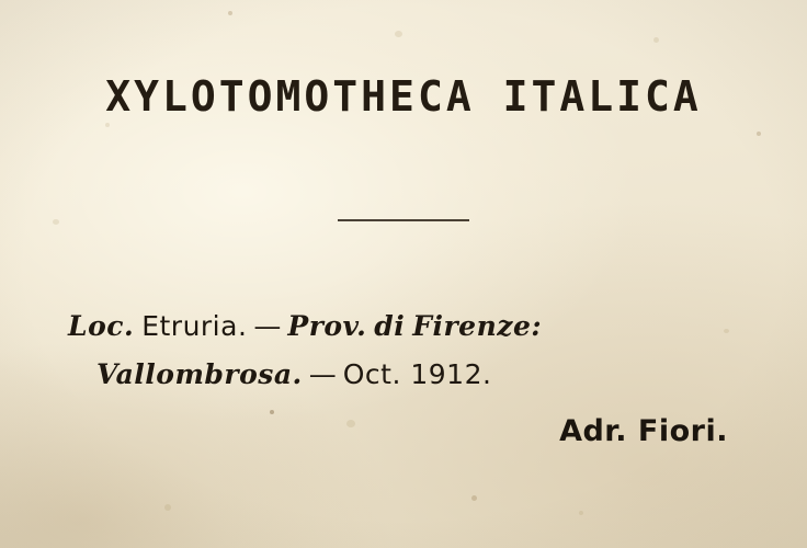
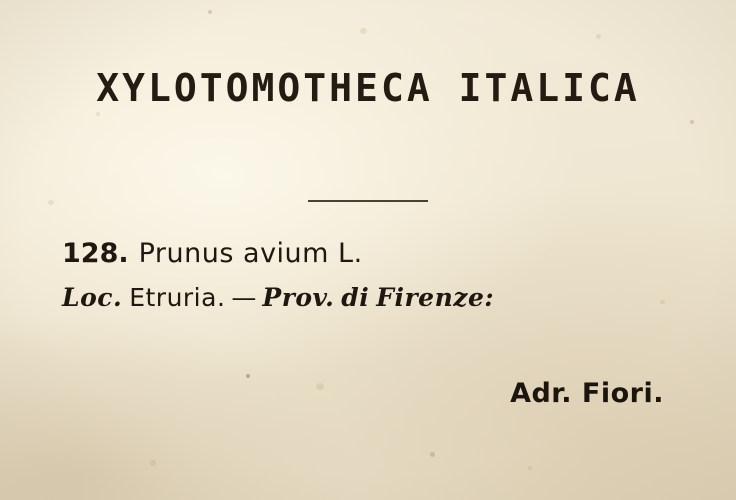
  XYLOTOMOTHECA ITALICA
+ 128. Prunus avium L.
  Loc. Etruria. — Prov. di Firenze:
- Vallombrosa. — Oct. 1912.
  Adr. Fiori.
